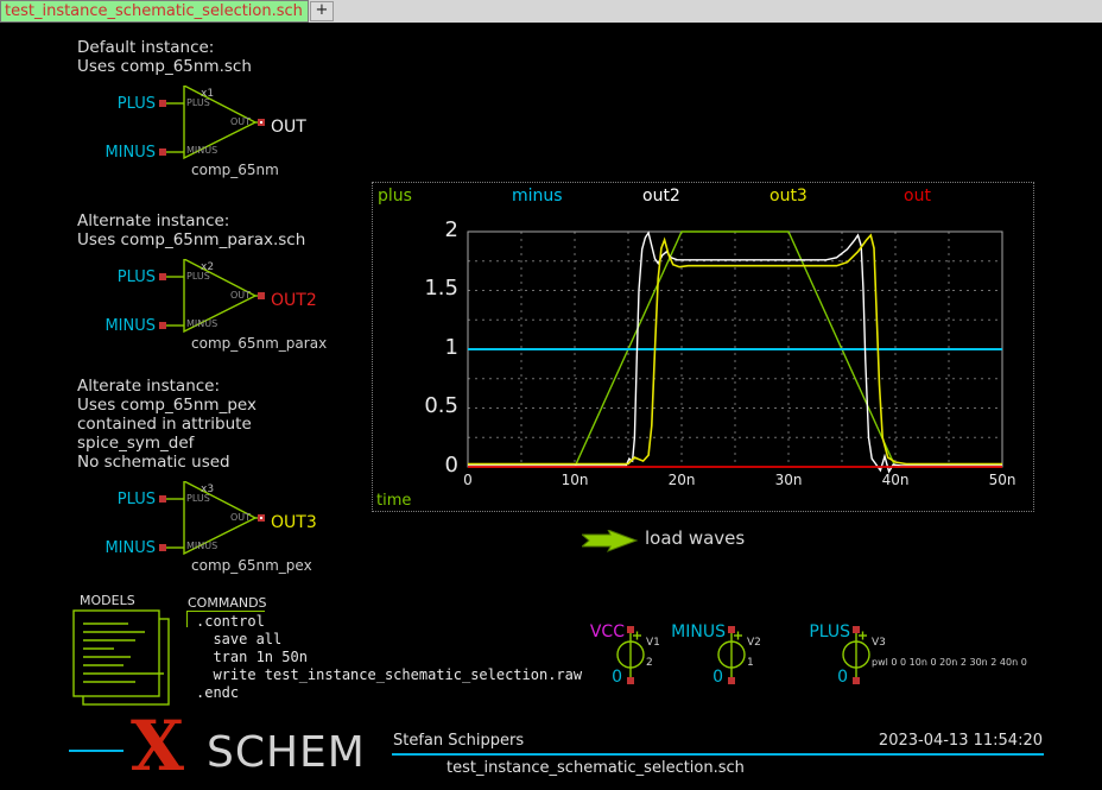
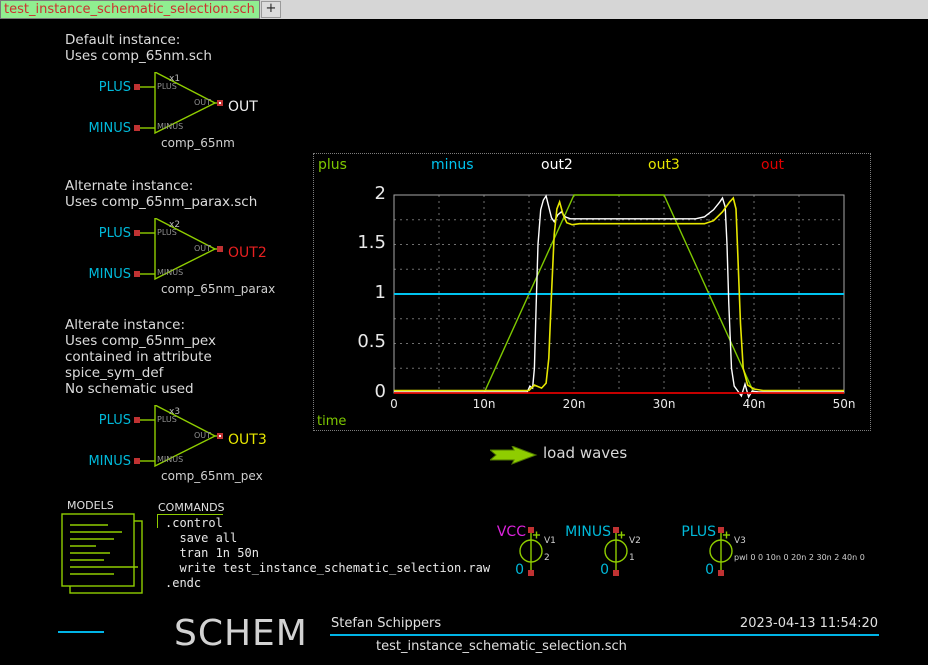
  test_instance_schematic_selection.sch
  +
  Default instance:
  Uses comp_65nm.sch
  PLUS
  MINUS
  OUT
  x1
  PLUS
  MINUS
  OUT
  comp_65nm
  Alternate instance:
  Uses comp_65nm_parax.sch
  PLUS
  MINUS
  OUT2
  x2
  PLUS
  MINUS
  OUT
  comp_65nm_parax
  Alterate instance:
  Uses comp_65nm_pex
  contained in attribute
  spice_sym_def
  No schematic used
  PLUS
  MINUS
  OUT3
  x3
  PLUS
  MINUS
  OUT
  comp_65nm_pex
  plus
  minus
  out2
  out3
  out
  2
  1.5
  1
  0.5
  0
  0
  10n
  20n
  30n
  40n
  50n
  time
  load waves
  MODELS
  COMMANDS
  .control
  save all
  tran 1n 50n
  write test_instance_schematic_selection.raw
  .endc
  VCC
  V1
  2
  0
  MINUS
  V2
  1
  0
  PLUS
  V3
  pwl 0 0 10n 0 20n 2 30n 2 40n 0
  0
- X
  SCHEM
  Stefan Schippers
  2023-04-13 11:54:20
  test_instance_schematic_selection.sch
